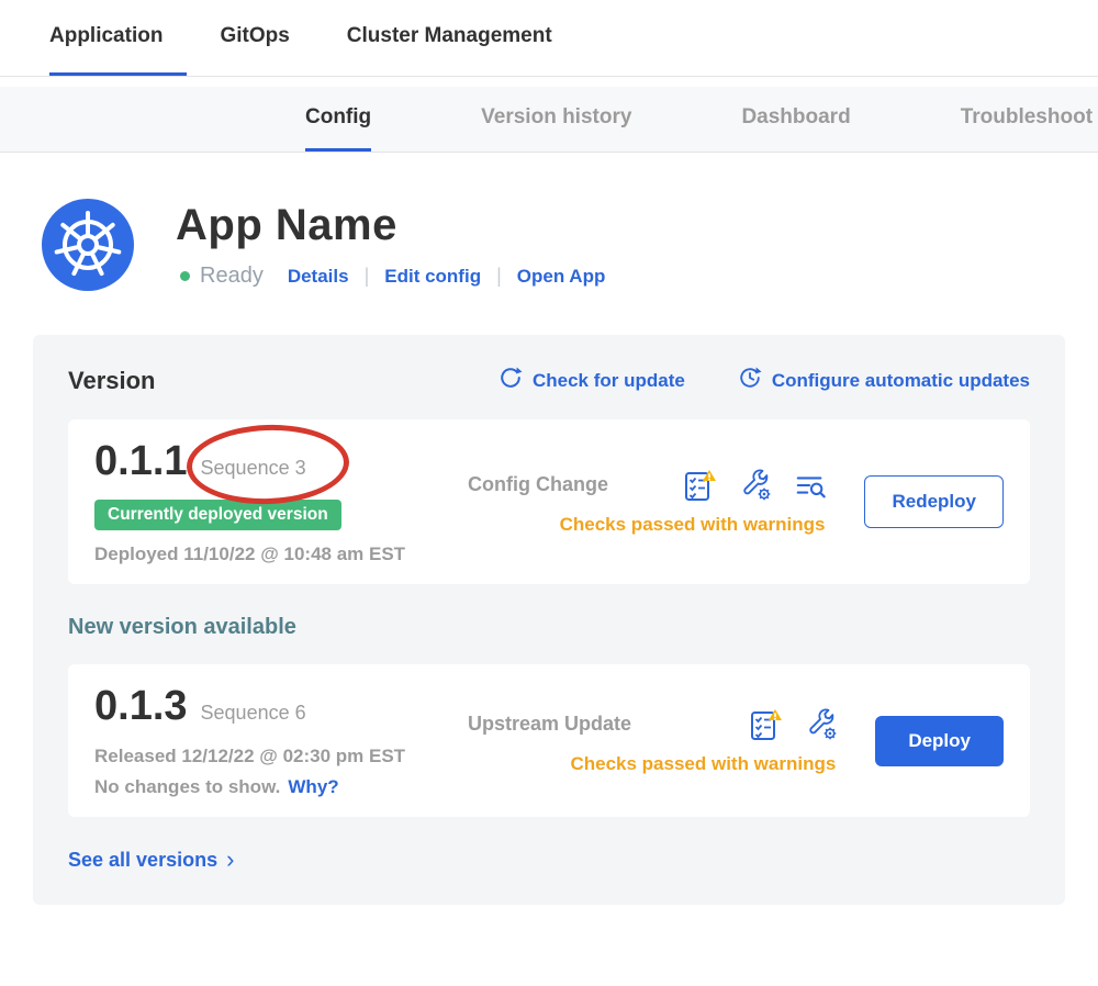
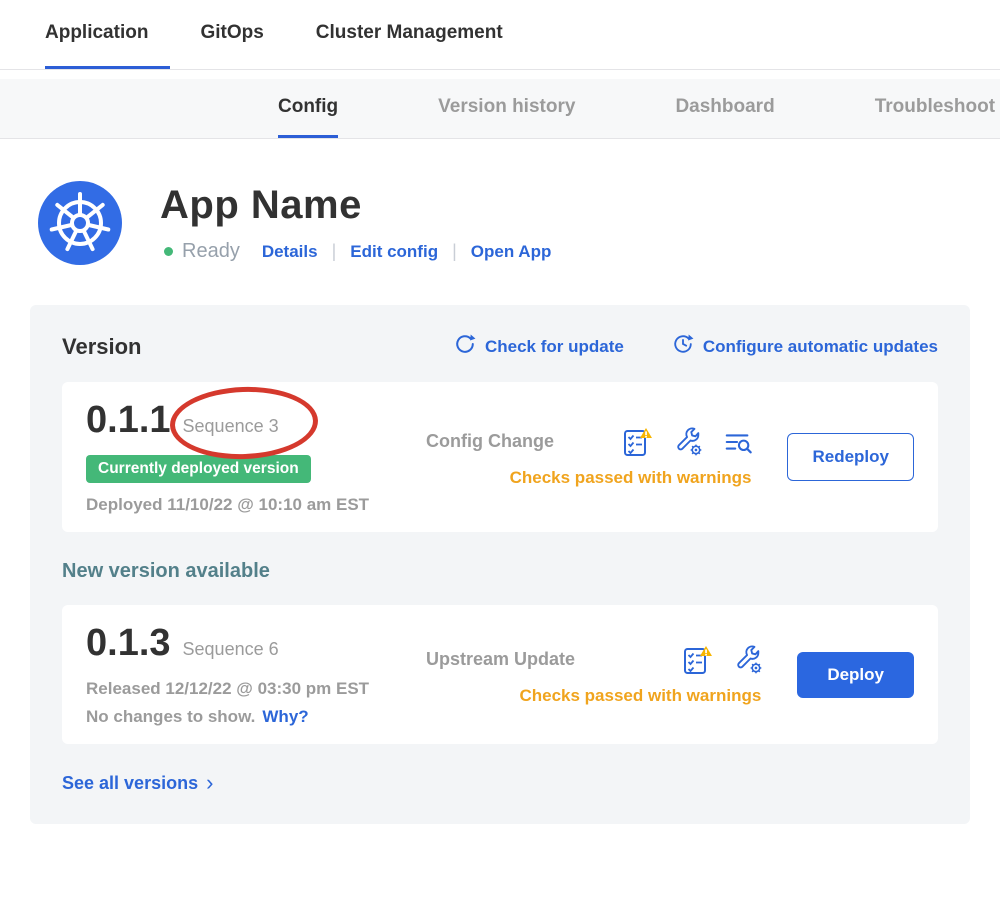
  Application
  GitOps
  Cluster Management
  Config
  Version history
  Dashboard
  Troubleshoot
  App Name
  Ready
  Details
  |
  Edit config
  |
  Open App
  Version
  Check for update
  Configure automatic updates
  0.1.1
  Sequence 3
  Currently deployed version
- Deployed 11/10/22 @ 10:48 am EST
+ Deployed 11/10/22 @ 10:10 am EST
  Config Change
  Checks passed with warnings
  Redeploy
  New version available
  0.1.3
  Sequence 6
- Released 12/12/22 @ 02:30 pm EST
+ Released 12/12/22 @ 03:30 pm EST
  No changes to show.
  Why?
  Upstream Update
  Checks passed with warnings
  Deploy
  See all versions
  ›
